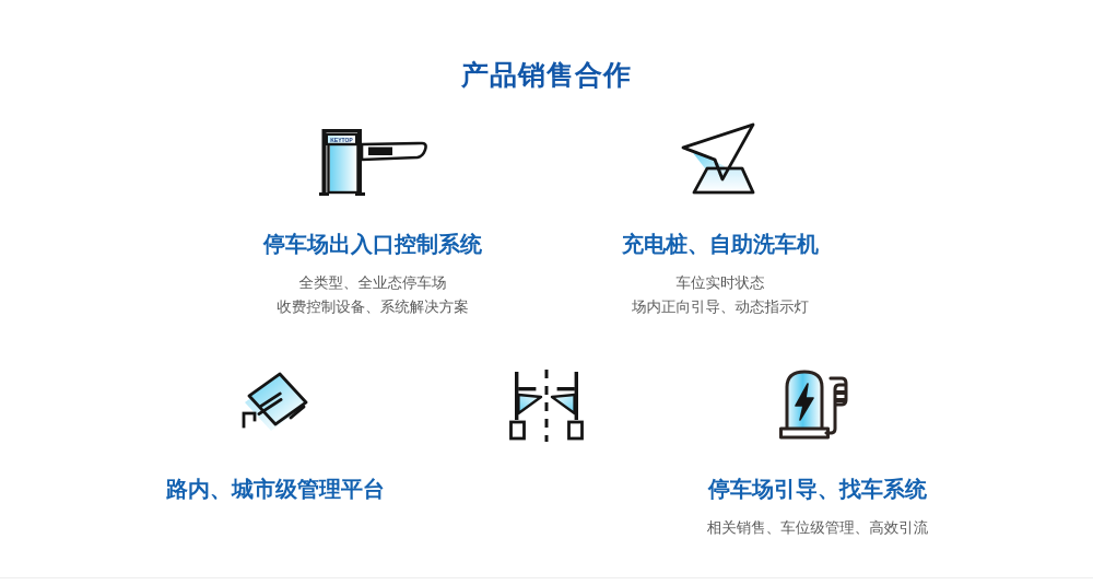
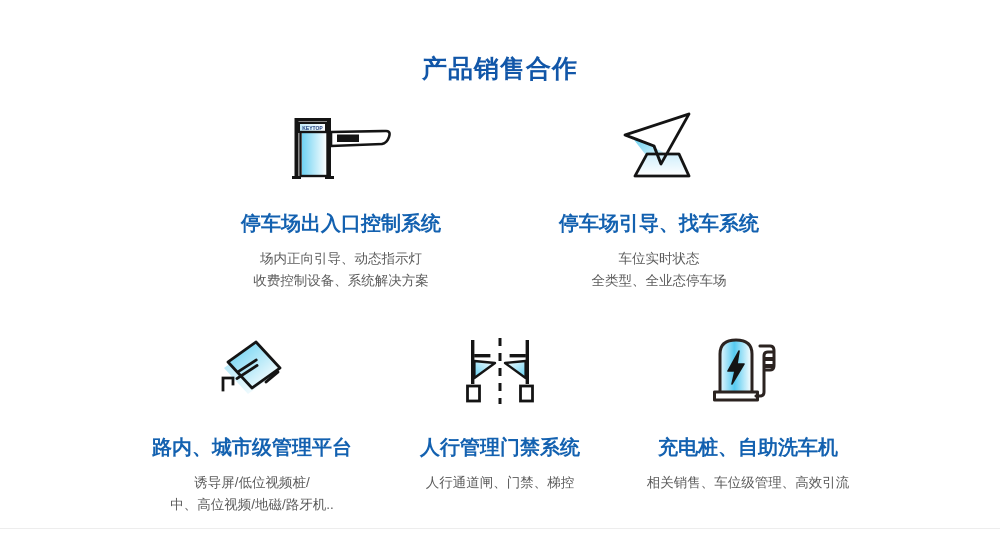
  产品销售合作
  停车场出入口控制系统
- 全类型、全业态停车场
+ 场内正向引导、动态指示灯
  收费控制设备、系统解决方案
- 充电桩、自助洗车机
+ 停车场引导、找车系统
  车位实时状态
- 场内正向引导、动态指示灯
+ 全类型、全业态停车场
  路内、城市级管理平台
+ 诱导屏/低位视频桩/
+ 中、高位视频/地磁/路牙机..
+ 人行管理门禁系统
+ 人行通道闸、门禁、梯控
- 停车场引导、找车系统
+ 充电桩、自助洗车机
  相关销售、车位级管理、高效引流
